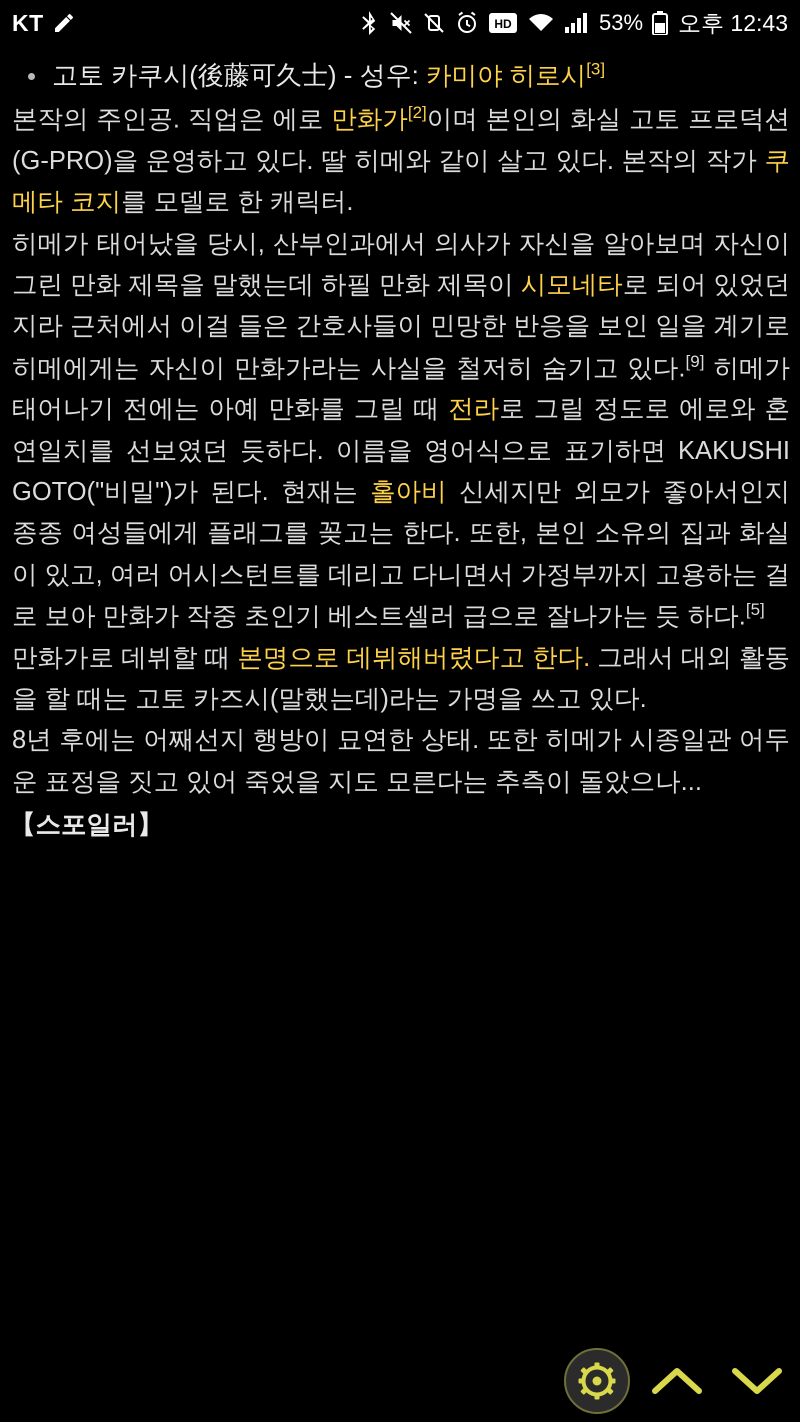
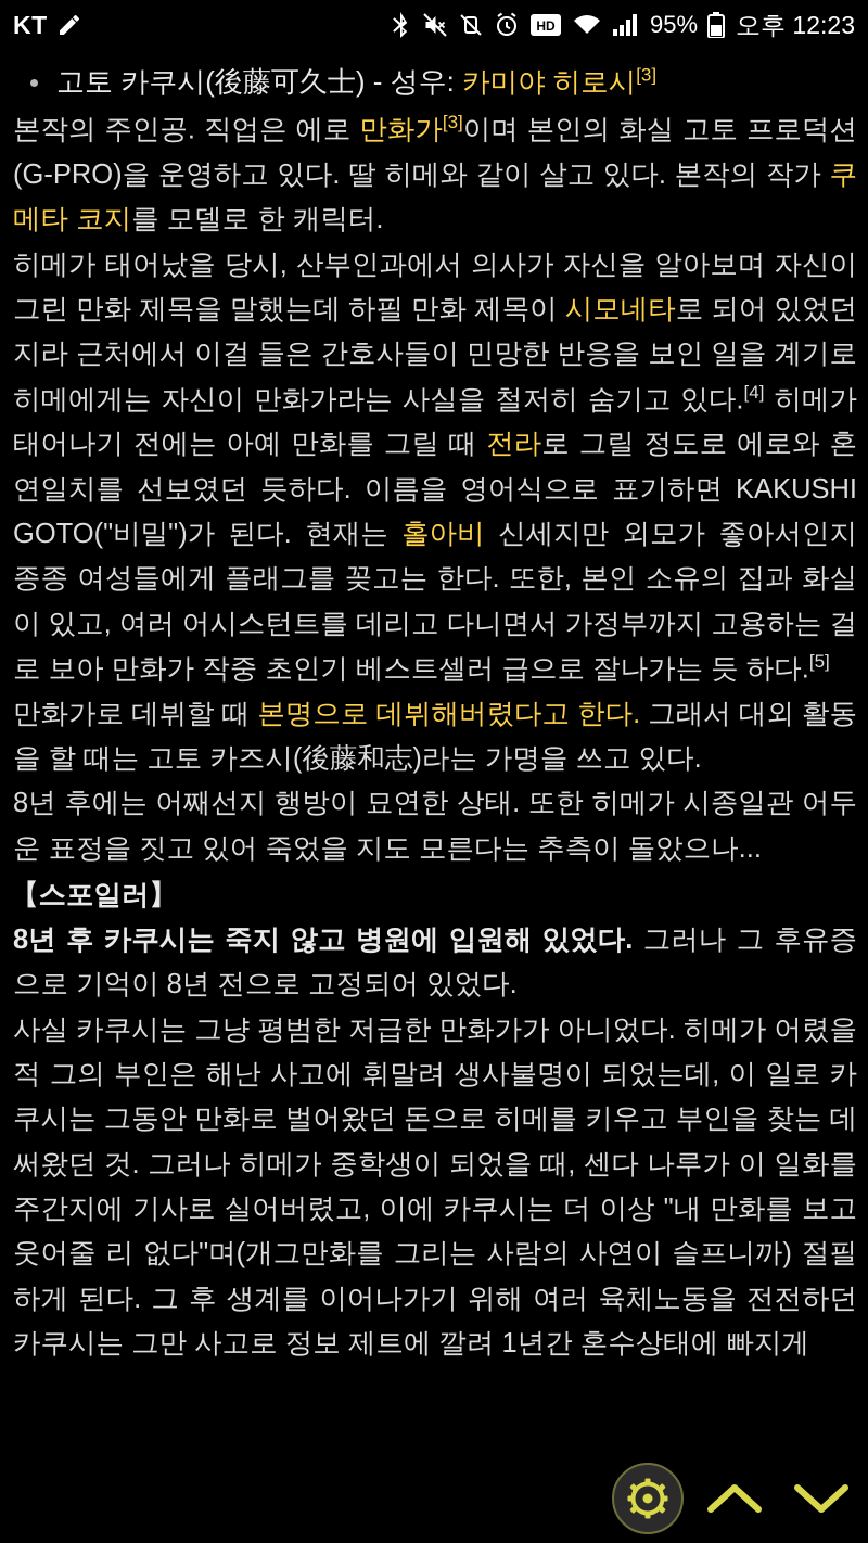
  KT
  HD
- 53%
+ 95%
- 오후 12:43
+ 오후 12:23
  고토 카쿠시(後藤可久士) - 성우: 카미야 히로시[3]
- 본작의 주인공. 직업은 에로 만화가[2]이며 본인의 화실 고토 프로덕션(G-PRO)을 운영하고 있다. 딸 히메와 같이 살고 있다. 본작의 작가 쿠메타 코지를 모델로 한 캐릭터.
+ 본작의 주인공. 직업은 에로 만화가[3]이며 본인의 화실 고토 프로덕션(G-PRO)을 운영하고 있다. 딸 히메와 같이 살고 있다. 본작의 작가 쿠메타 코지를 모델로 한 캐릭터.
- 히메가 태어났을 당시, 산부인과에서 의사가 자신을 알아보며 자신이 그린 만화 제목을 말했는데 하필 만화 제목이 시모네타로 되어 있었던지라 근처에서 이걸 들은 간호사들이 민망한 반응을 보인 일을 계기로 히메에게는 자신이 만화가라는 사실을 철저히 숨기고 있다.[9] 히메가 태어나기 전에는 아예 만화를 그릴 때 전라로 그릴 정도로 에로와 혼연일치를 선보였던 듯하다. 이름을 영어식으로 표기하면 KAKUSHI GOTO("비밀")가 된다. 현재는 홀아비 신세지만 외모가 좋아서인지 종종 여성들에게 플래그를 꽂고는 한다. 또한, 본인 소유의 집과 화실이 있고, 여러 어시스턴트를 데리고 다니면서 가정부까지 고용하는 걸로 보아 만화가 작중 초인기 베스트셀러 급으로 잘나가는 듯 하다.[5]
+ 히메가 태어났을 당시, 산부인과에서 의사가 자신을 알아보며 자신이 그린 만화 제목을 말했는데 하필 만화 제목이 시모네타로 되어 있었던지라 근처에서 이걸 들은 간호사들이 민망한 반응을 보인 일을 계기로 히메에게는 자신이 만화가라는 사실을 철저히 숨기고 있다.[4] 히메가 태어나기 전에는 아예 만화를 그릴 때 전라로 그릴 정도로 에로와 혼연일치를 선보였던 듯하다. 이름을 영어식으로 표기하면 KAKUSHI GOTO("비밀")가 된다. 현재는 홀아비 신세지만 외모가 좋아서인지 종종 여성들에게 플래그를 꽂고는 한다. 또한, 본인 소유의 집과 화실이 있고, 여러 어시스턴트를 데리고 다니면서 가정부까지 고용하는 걸로 보아 만화가 작중 초인기 베스트셀러 급으로 잘나가는 듯 하다.[5]
- 만화가로 데뷔할 때 본명으로 데뷔해버렸다고 한다. 그래서 대외 활동을 할 때는 고토 카즈시(말했는데)라는 가명을 쓰고 있다.
+ 만화가로 데뷔할 때 본명으로 데뷔해버렸다고 한다. 그래서 대외 활동을 할 때는 고토 카즈시(後藤和志)라는 가명을 쓰고 있다.
  8년 후에는 어째선지 행방이 묘연한 상태. 또한 히메가 시종일관 어두운 표정을 짓고 있어 죽었을 지도 모른다는 추측이 돌았으나...
  【스포일러】
+ 8년 후 카쿠시는 죽지 않고 병원에 입원해 있었다. 그러나 그 후유증으로 기억이 8년 전으로 고정되어 있었다.
+ 사실 카쿠시는 그냥 평범한 저급한 만화가가 아니었다. 히메가 어렸을 적 그의 부인은 해난 사고에 휘말려 생사불명이 되었는데, 이 일로 카쿠시는 그동안 만화로 벌어왔던 돈으로 히메를 키우고 부인을 찾는 데 써왔던 것. 그러나 히메가 중학생이 되었을 때, 센다 나루가 이 일화를 주간지에 기사로 실어버렸고, 이에 카쿠시는 더 이상 "내 만화를 보고 웃어줄 리 없다"며(개그만화를 그리는 사람의 사연이 슬프니까) 절필하게 된다. 그 후 생계를 이어나가기 위해 여러 육체노동을 전전하던 카쿠시는 그만 사고로 정보 제트에 깔려 1년간 혼수상태에 빠지게
